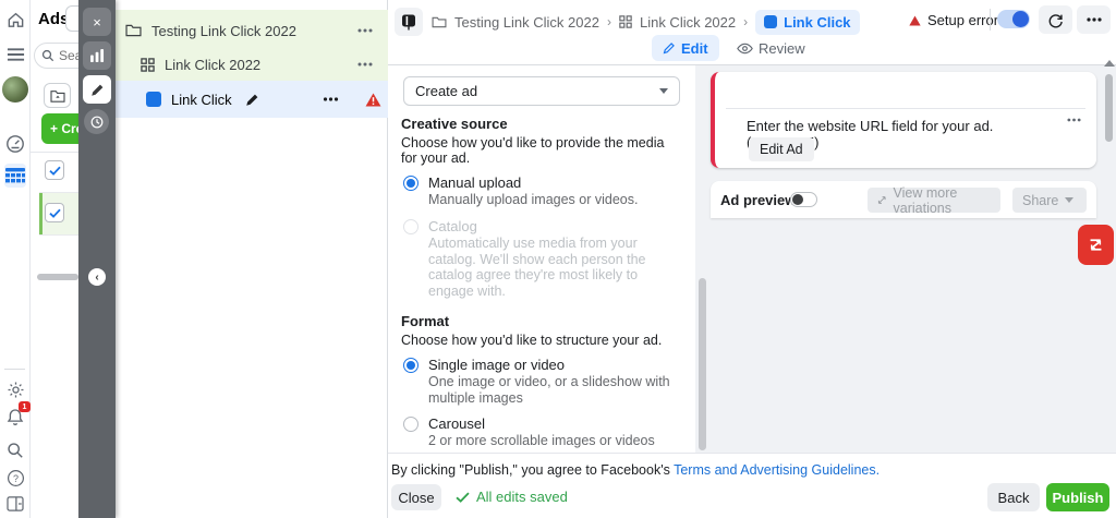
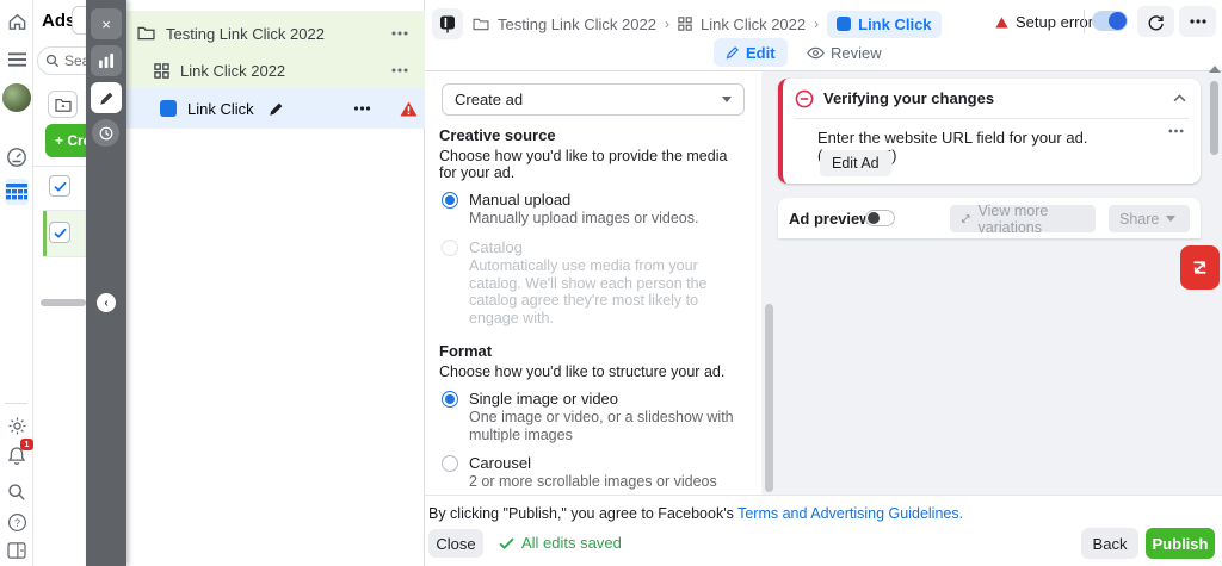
  ?
  ×
  ‹
  Testing Link Click 2022
  Link Click 2022
  Link Click
  Testing Link Click 2022
  ›
  Link Click 2022
  ›
  Link Click
  Setup errr
  Edit
  Review
  Create ad
  Creative source
  Choose how you'd like to provide the media for your ad.
  Manual upload
  Manually upload images or videos.
  Catalog
  Automatically use media from your catalog. We'll show each person the catalog agree they're most likely to engage with.
  Format
  Choose how you'd like to structure your ad.
  Single image or video
  One image or video, or a slideshow with multiple images
  Carousel
  2 or more scrollable images or videos
+ Verifying your changes
  Enter the website URL field for your ad. )
  Edit Ad
  Ad previe
  View more variations
  Share
  By clicking "Publish," you agree to Facebook's Terms and Advertising Guidelines.
  Close
  All edits saved
  Back
  Publish
